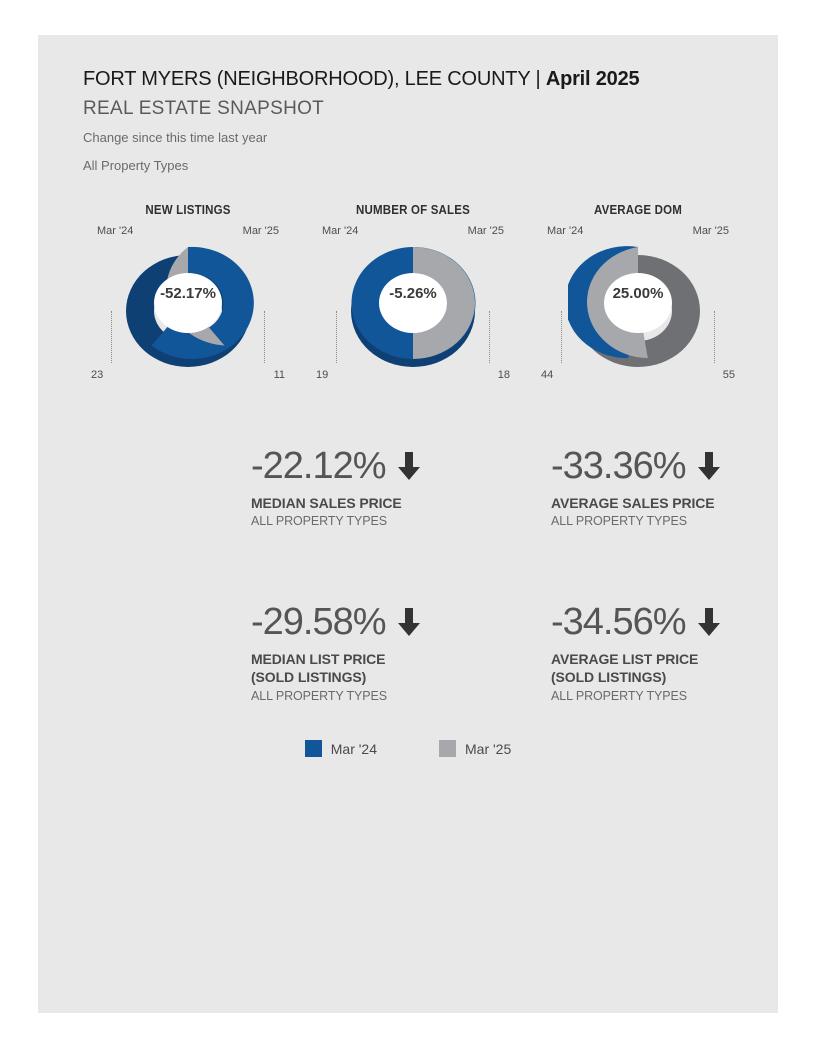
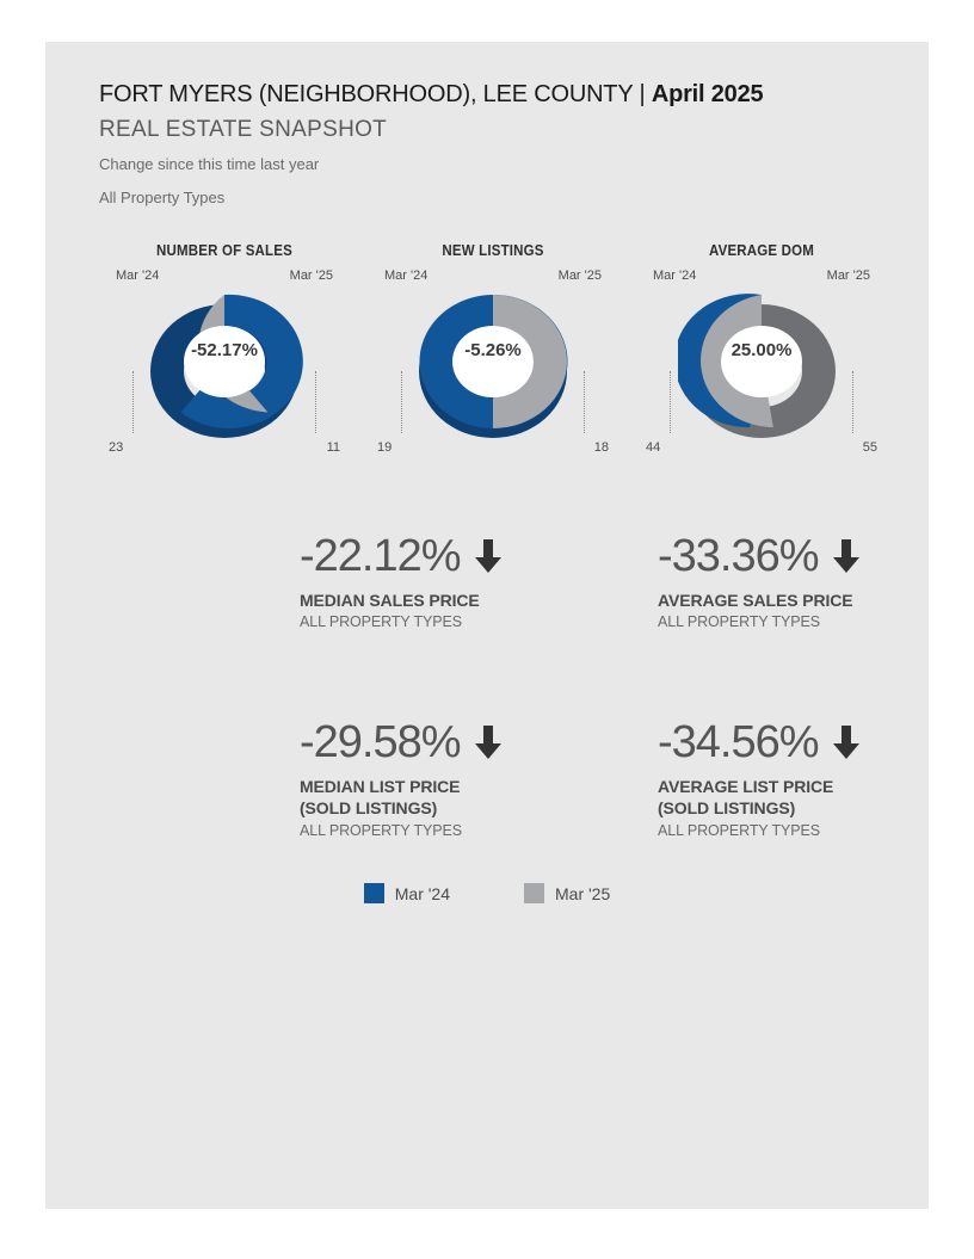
  FORT MYERS (NEIGHBORHOOD), LEE COUNTY | April 2025
  REAL ESTATE SNAPSHOT
  Change since this time last year
  All Property Types
- NEW LISTINGS
+ NUMBER OF SALES
  Mar '24
  Mar '25
  -52.17%
  23
  11
- NUMBER OF SALES
+ NEW LISTINGS
  Mar '24
  Mar '25
  -5.26%
  19
  18
  AVERAGE DOM
  Mar '24
  Mar '25
  25.00%
  44
  55
  -22.12%
  MEDIAN SALES PRICE
  ALL PROPERTY TYPES
  -33.36%
  AVERAGE SALES PRICE
  ALL PROPERTY TYPES
  -29.58%
  MEDIAN LIST PRICE
  (SOLD LISTINGS)
  ALL PROPERTY TYPES
  -34.56%
  AVERAGE LIST PRICE
  (SOLD LISTINGS)
  ALL PROPERTY TYPES
  Mar '24
  Mar '25
